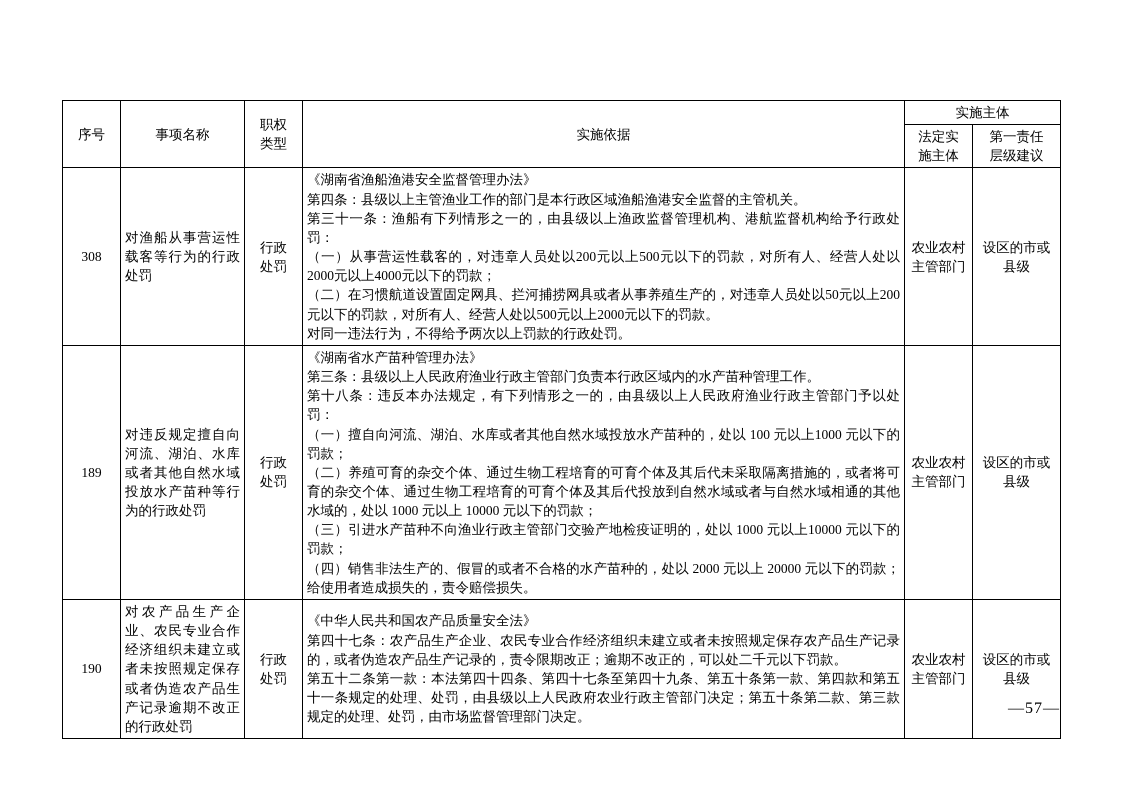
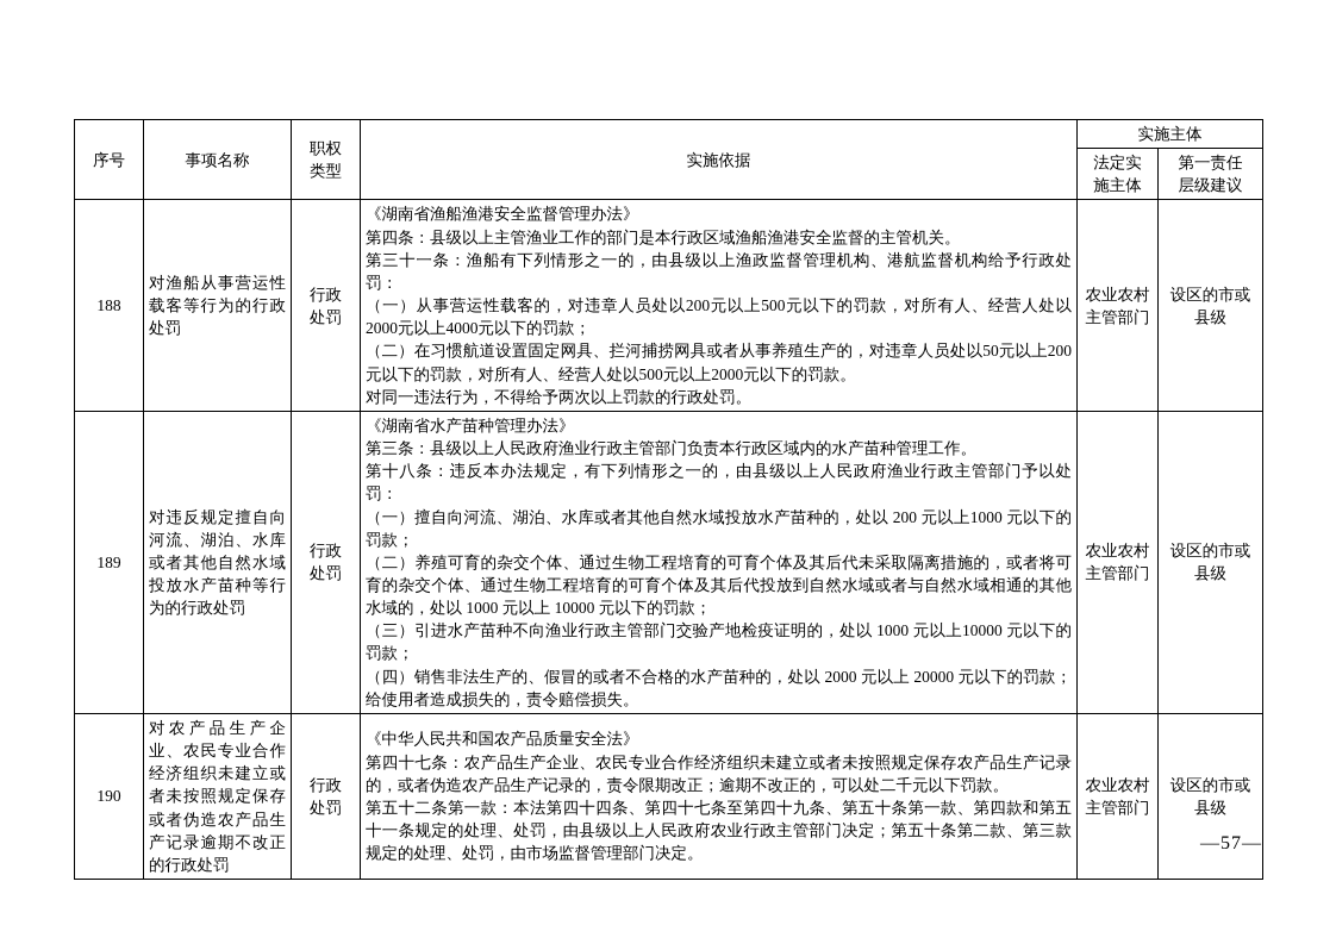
  序号	事项名称	职权 类型	实施依据	实施主体
  法定实 施主体	第一责任 层级建议
- 308	对渔船从事营运性载客等行为的行政处罚	行政 处罚	《湖南省渔船渔港安全监督管理办法》 第四条：县级以上主管渔业工作的部门是本行政区域渔船渔港安全监督的主管机关。 第三十一条：渔船有下列情形之一的，由县级以上渔政监督管理机构、港航监督机构给予行政处罚： （一）从事营运性载客的，对违章人员处以200元以上500元以下的罚款，对所有人、经营人处以2000元以上4000元以下的罚款； （二）在习惯航道设置固定网具、拦河捕捞网具或者从事养殖生产的，对违章人员处以50元以上200元以下的罚款，对所有人、经营人处以500元以上2000元以下的罚款。 对同一违法行为，不得给予两次以上罚款的行政处罚。	农业农村主管部门	设区的市或县级
+ 188	对渔船从事营运性载客等行为的行政处罚	行政 处罚	《湖南省渔船渔港安全监督管理办法》 第四条：县级以上主管渔业工作的部门是本行政区域渔船渔港安全监督的主管机关。 第三十一条：渔船有下列情形之一的，由县级以上渔政监督管理机构、港航监督机构给予行政处罚： （一）从事营运性载客的，对违章人员处以200元以上500元以下的罚款，对所有人、经营人处以2000元以上4000元以下的罚款； （二）在习惯航道设置固定网具、拦河捕捞网具或者从事养殖生产的，对违章人员处以50元以上200元以下的罚款，对所有人、经营人处以500元以上2000元以下的罚款。 对同一违法行为，不得给予两次以上罚款的行政处罚。	农业农村主管部门	设区的市或县级
- 189	对违反规定擅自向河流、湖泊、水库或者其他自然水域投放水产苗种等行为的行政处罚	行政 处罚	《湖南省水产苗种管理办法》 第三条：县级以上人民政府渔业行政主管部门负责本行政区域内的水产苗种管理工作。 第十八条：违反本办法规定，有下列情形之一的，由县级以上人民政府渔业行政主管部门予以处罚： （一）擅自向河流、湖泊、水库或者其他自然水域投放水产苗种的，处以 100 元以上1000 元以下的罚款； （二）养殖可育的杂交个体、通过生物工程培育的可育个体及其后代未采取隔离措施的，或者将可育的杂交个体、通过生物工程培育的可育个体及其后代投放到自然水域或者与自然水域相通的其他水域的，处以 1000 元以上 10000 元以下的罚款； （三）引进水产苗种不向渔业行政主管部门交验产地检疫证明的，处以 1000 元以上10000 元以下的罚款； （四）销售非法生产的、假冒的或者不合格的水产苗种的，处以 2000 元以上 20000 元以下的罚款；给使用者造成损失的，责令赔偿损失。	农业农村主管部门	设区的市或县级
+ 189	对违反规定擅自向河流、湖泊、水库或者其他自然水域投放水产苗种等行为的行政处罚	行政 处罚	《湖南省水产苗种管理办法》 第三条：县级以上人民政府渔业行政主管部门负责本行政区域内的水产苗种管理工作。 第十八条：违反本办法规定，有下列情形之一的，由县级以上人民政府渔业行政主管部门予以处罚： （一）擅自向河流、湖泊、水库或者其他自然水域投放水产苗种的，处以 200 元以上1000 元以下的罚款； （二）养殖可育的杂交个体、通过生物工程培育的可育个体及其后代未采取隔离措施的，或者将可育的杂交个体、通过生物工程培育的可育个体及其后代投放到自然水域或者与自然水域相通的其他水域的，处以 1000 元以上 10000 元以下的罚款； （三）引进水产苗种不向渔业行政主管部门交验产地检疫证明的，处以 1000 元以上10000 元以下的罚款； （四）销售非法生产的、假冒的或者不合格的水产苗种的，处以 2000 元以上 20000 元以下的罚款；给使用者造成损失的，责令赔偿损失。	农业农村主管部门	设区的市或县级
  190	对农产品生产企业、农民专业合作经济组织未建立或者未按照规定保存或者伪造农产品生产记录逾期不改正的行政处罚	行政 处罚	《中华人民共和国农产品质量安全法》 第四十七条：农产品生产企业、农民专业合作经济组织未建立或者未按照规定保存农产品生产记录的，或者伪造农产品生产记录的，责令限期改正；逾期不改正的，可以处二千元以下罚款。 第五十二条第一款：本法第四十四条、第四十七条至第四十九条、第五十条第一款、第四款和第五十一条规定的处理、处罚，由县级以上人民政府农业行政主管部门决定；第五十条第二款、第三款规定的处理、处罚，由市场监督管理部门决定。	农业农村主管部门	设区的市或县级
  —57—
